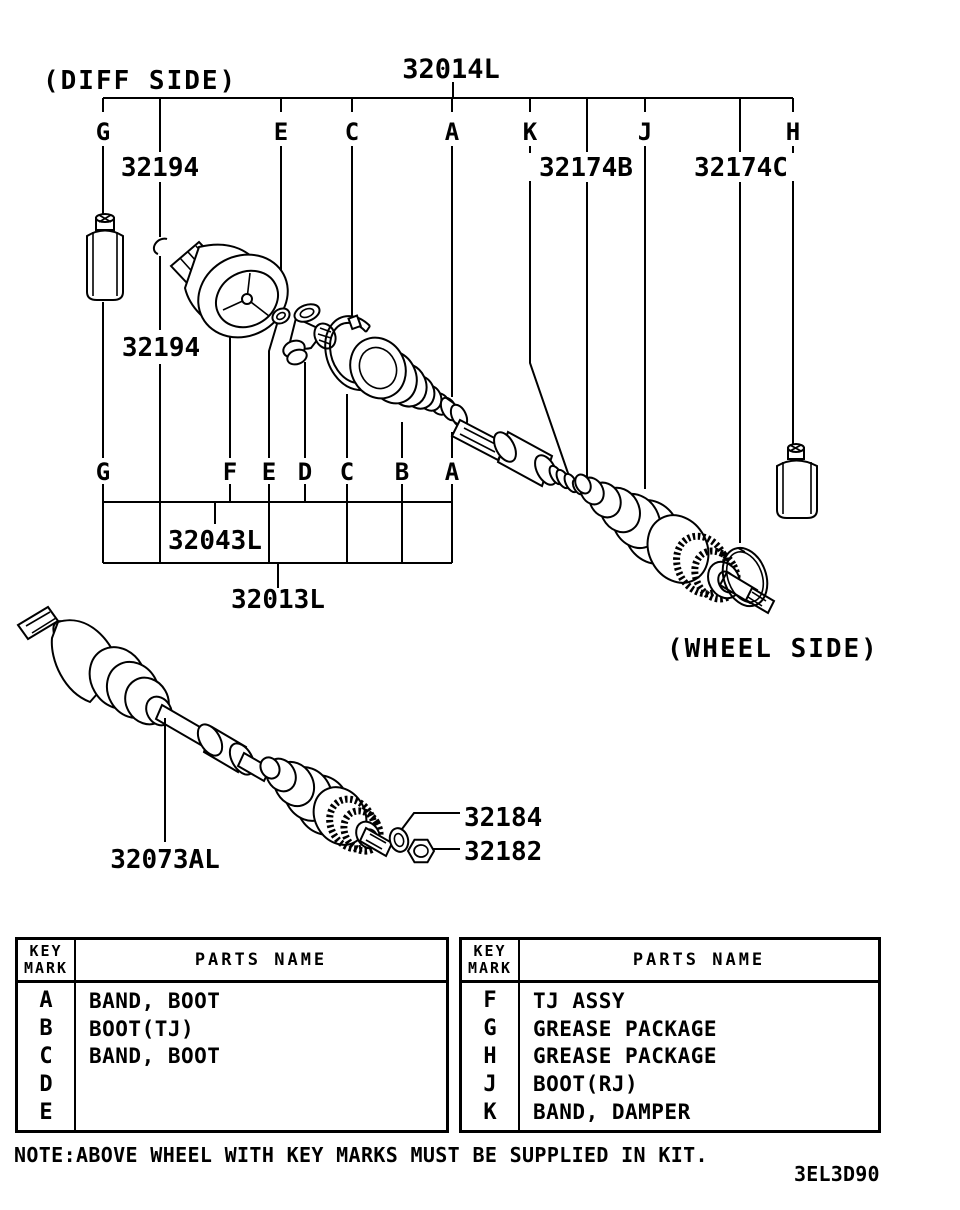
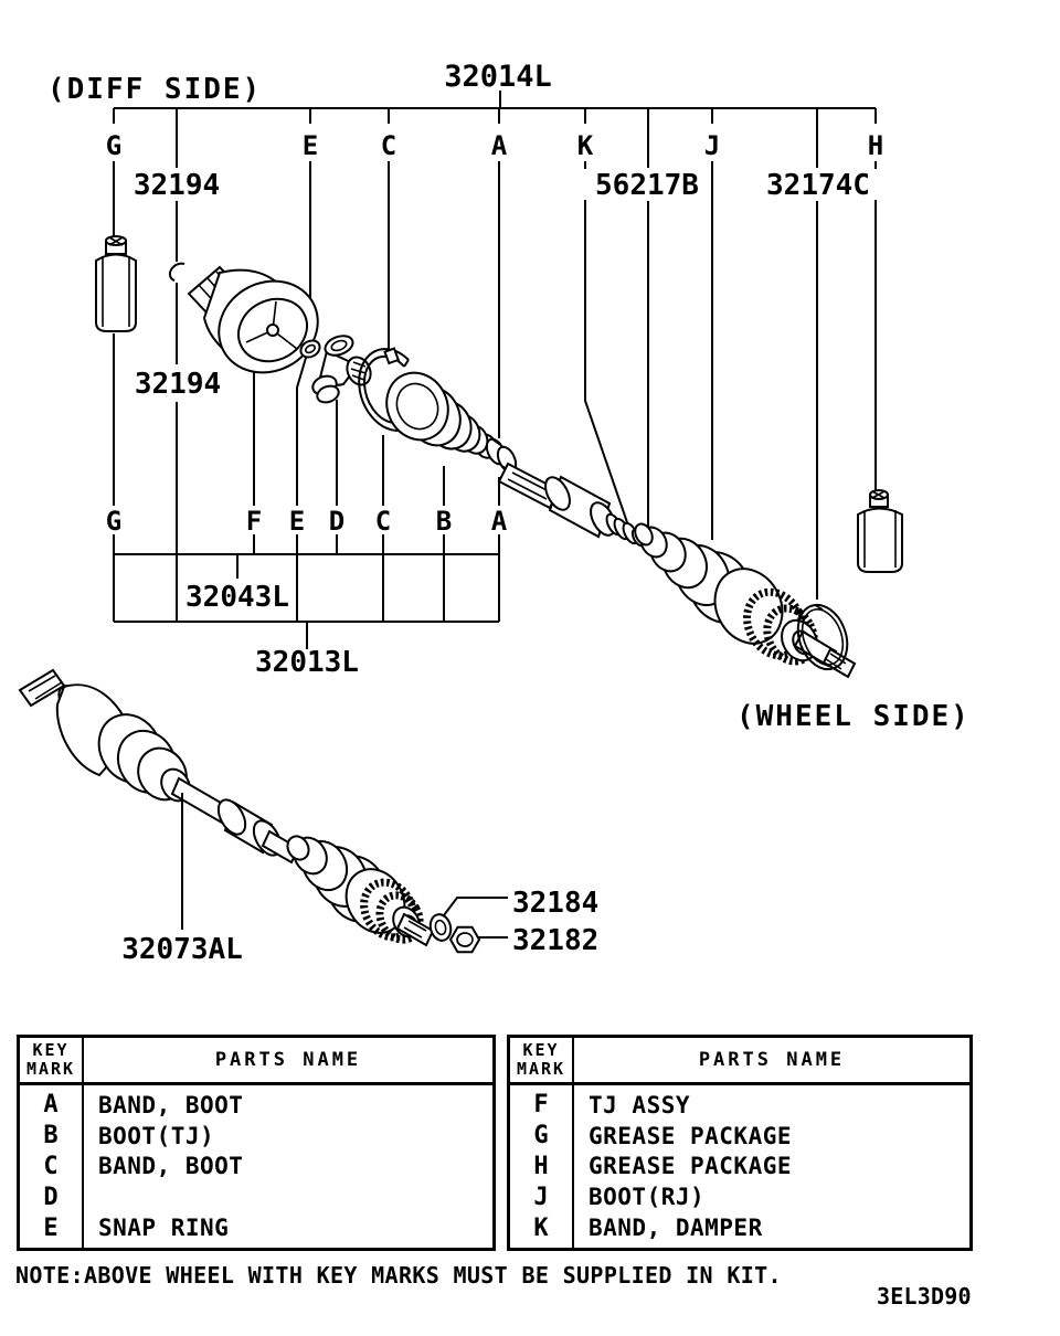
  (DIFF SIDE)
  (WHEEL SIDE)
  32014L
  32194
  32194
- 32174B
+ 56217B
  32174C
  32043L
  32013L
  32073AL
  32184
  32182
  G
  E
  C
  A
  K
  J
  H
  G
  F
  E
  D
  C
  B
  A
  KEY
  MARK
  PARTS NAME
  A
  BAND, BOOT
  B
  BOOT(TJ)
  C
  BAND, BOOT
  D
  E
+ SNAP RING
  KEY
  MARK
  PARTS NAME
  F
  TJ ASSY
  G
  GREASE PACKAGE
  H
  GREASE PACKAGE
  J
  BOOT(RJ)
  K
  BAND, DAMPER
  NOTE:ABOVE WHEEL WITH KEY MARKS MUST BE SUPPLIED IN KIT.
  3EL3D90
